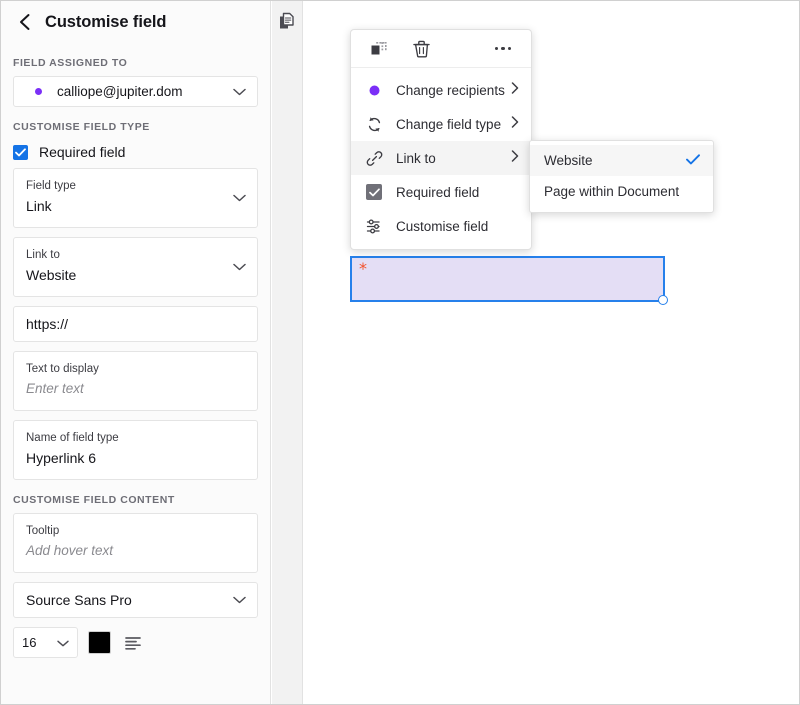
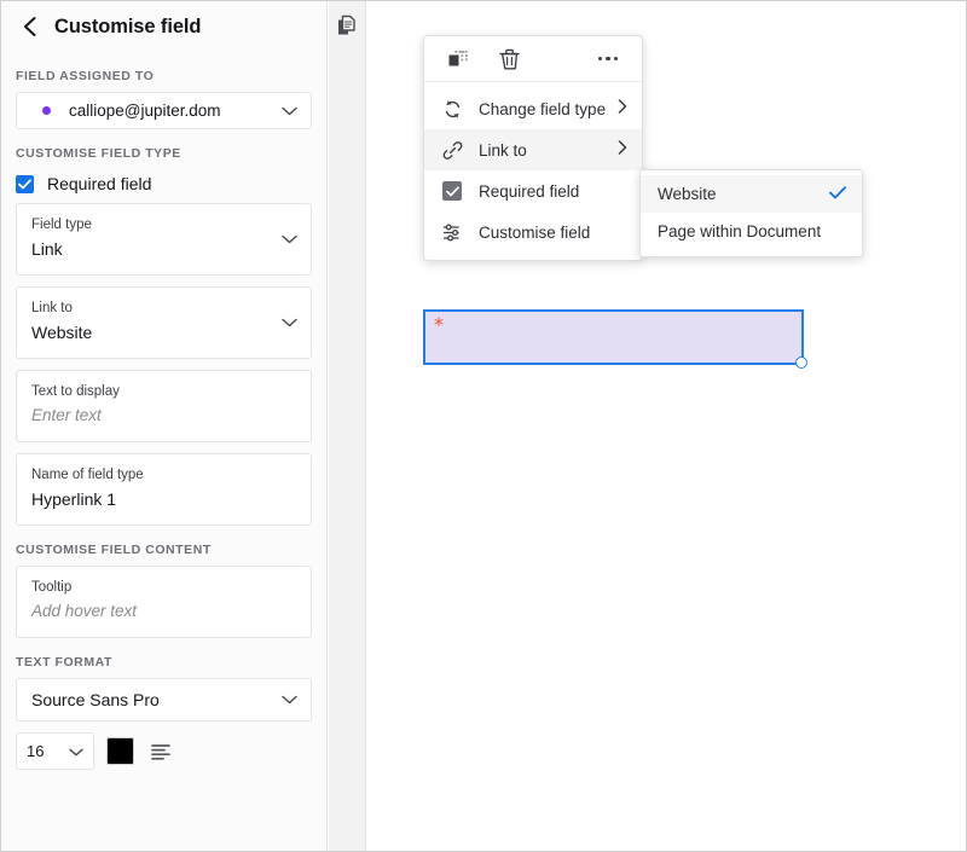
  Customise field
  FIELD ASSIGNED TO
  calliope@jupiter.dom
  CUSTOMISE FIELD TYPE
  Required field
  Field type
  Link
  Link to
  Website
- https://
  Text to display
  Enter text
  Name of field type
- Hyperlink 6
+ Hyperlink 1
  CUSTOMISE FIELD CONTENT
  Tooltip
  Add hover text
+ TEXT FORMAT
  Source Sans Pro
  16
  *
- Change recipients
  Change field type
  Link to
  Required field
  Customise field
  Website
  Page within Document
